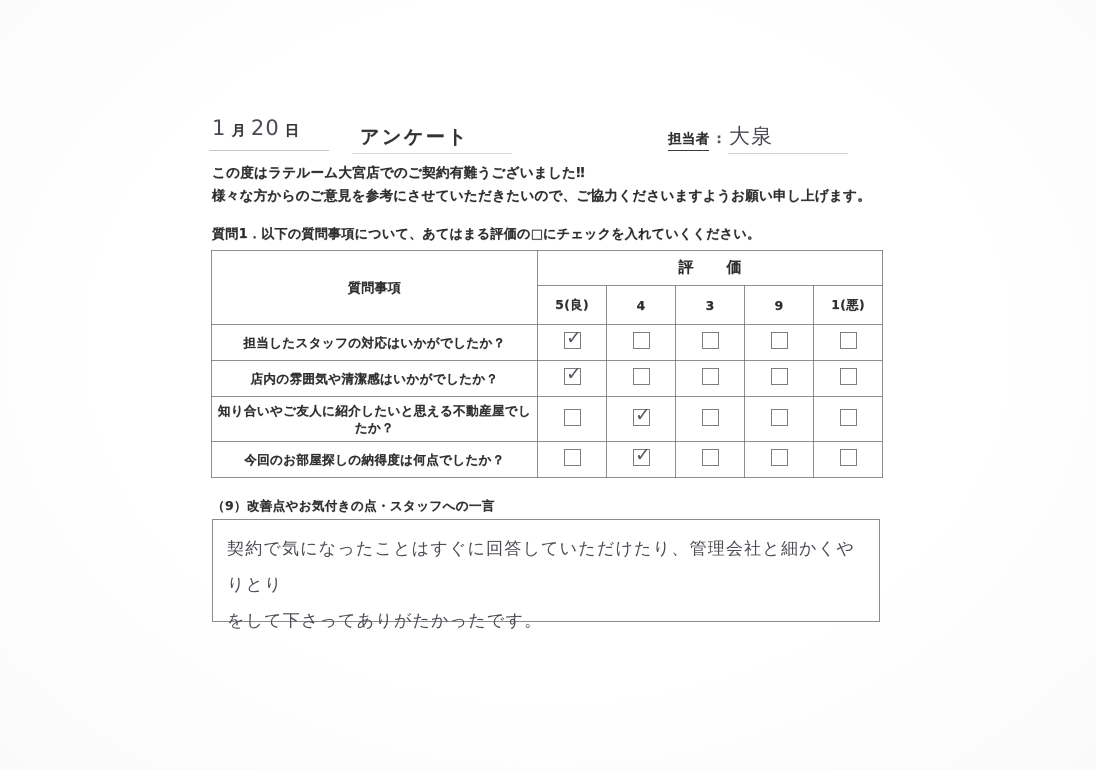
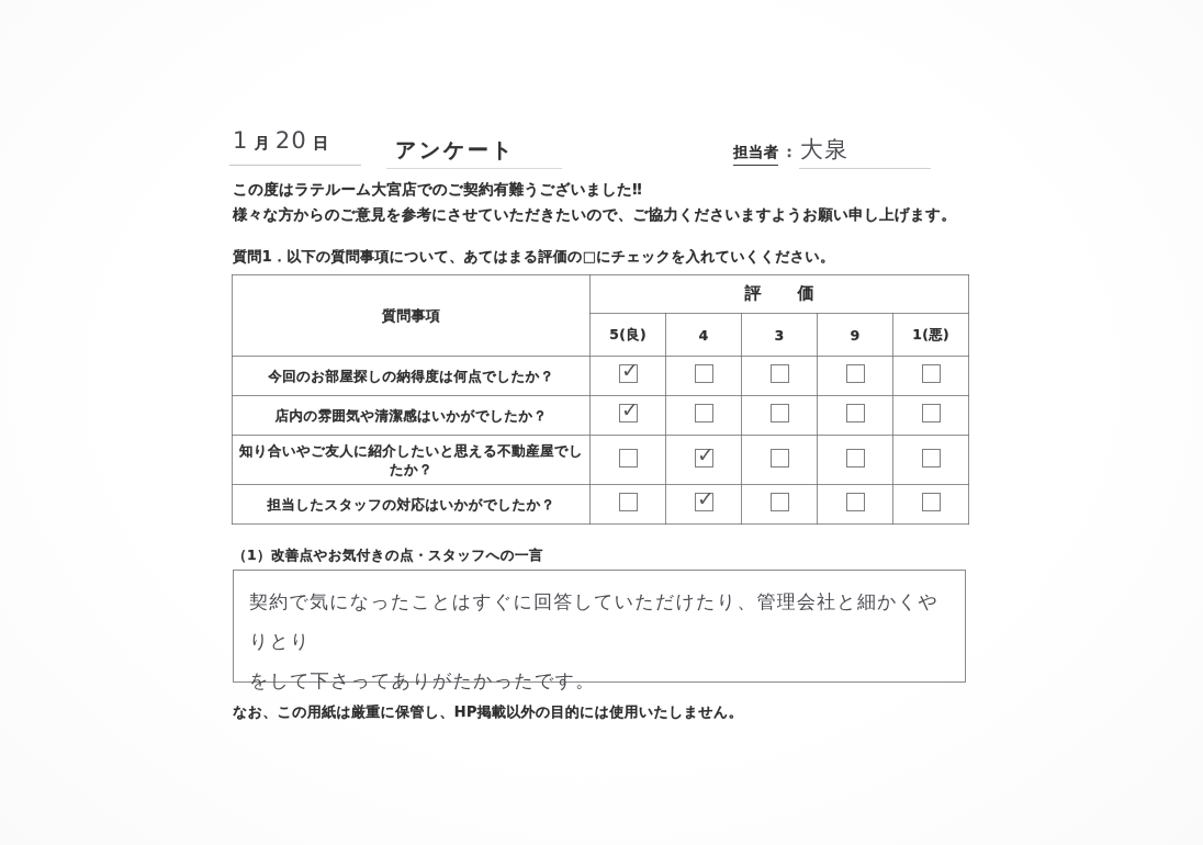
  1
  月
  20
  日
  アンケート
  担当者
  :
  大泉
  この度はラテルーム大宮店でのご契約有難うございました‼
  様々な方からのご意見を参考にさせていただきたいので、ご協力くださいますようお願い申し上げます。
  質問1．以下の質問事項について、あてはまる評価の□にチェックを入れていくください。
  質問事項	評 価
  5(良)	4	3	9	1(悪)
- 担当したスタッフの対応はいかがでしたか？	✓
+ 今回のお部屋探しの納得度は何点でしたか？	✓
  店内の雰囲気や清潔感はいかがでしたか？	✓
  知り合いやご友人に紹介したいと思える不動産屋でしたか？		✓
- 今回のお部屋探しの納得度は何点でしたか？		✓
+ 担当したスタッフの対応はいかがでしたか？		✓
- （9）改善点やお気付きの点・スタッフへの一言
+ （1）改善点やお気付きの点・スタッフへの一言
  契約で気になったことはすぐに回答していただけたり、管理会社と細かくやりとり
  をして下さってありがたかったです。
+ なお、この用紙は厳重に保管し、HP掲載以外の目的には使用いたしません。
